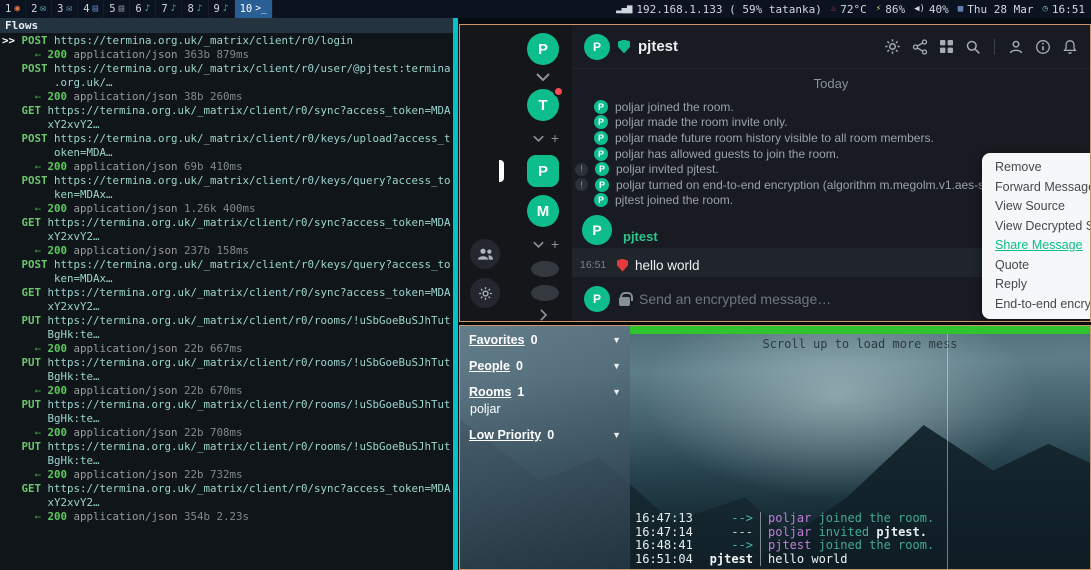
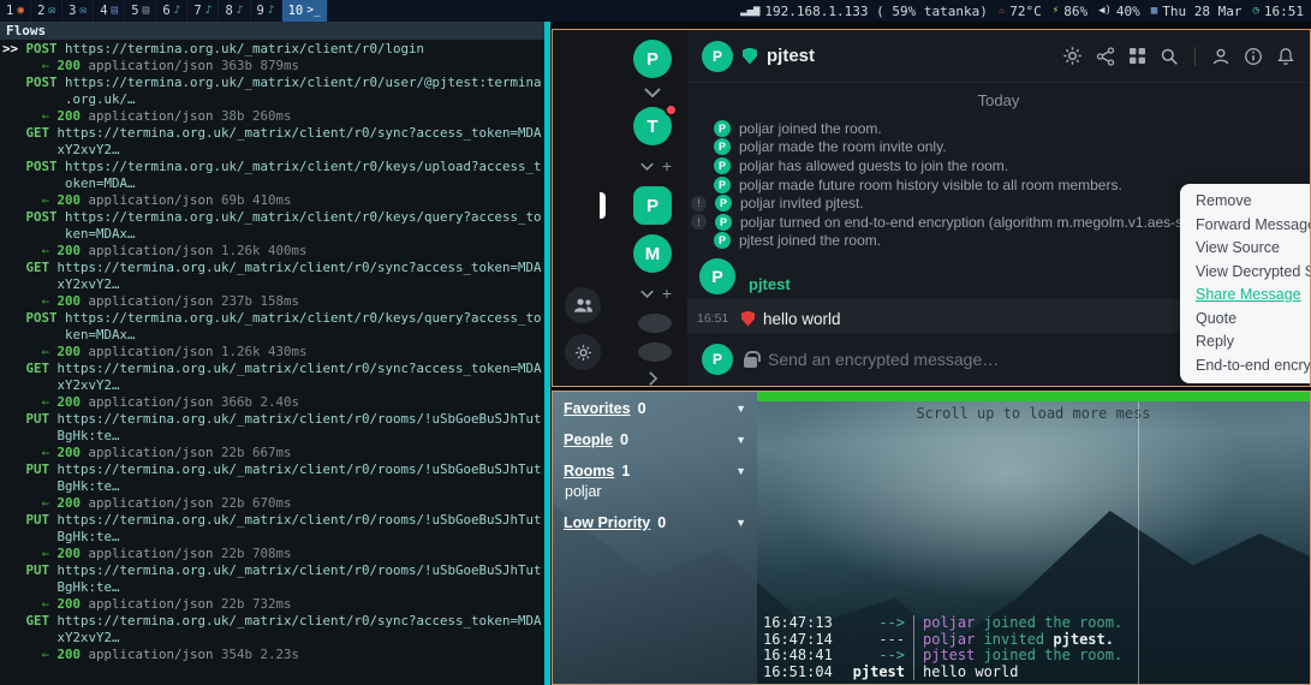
  1
  ◉
  2
  ✉
  3
  ✉
  4
  ▤
  5
  ▤
  6
  ♪
  7
  ♪
  8
  ♪
  9
  ♪
  10
  >_
  ▂▄▆
  192.168.1.133 ( 59% tatanka)
  ♨
  72°C
  ⚡
  86%
  ◀)
  40%
  ▦
  Thu 28 Mar
  ◷
  16:51
  Flows
  >> POST https://termina.org.uk/_matrix/client/r0/login
  ← 200 application/json 363b 879ms
  POST https://termina.org.uk/_matrix/client/r0/user/@pjtest:termina
  .org.uk/…
  ← 200 application/json 38b 260ms
  GET https://termina.org.uk/_matrix/client/r0/sync?access_token=MDA
  xY2xvY2…
  POST https://termina.org.uk/_matrix/client/r0/keys/upload?access_t
  oken=MDA…
  ← 200 application/json 69b 410ms
  POST https://termina.org.uk/_matrix/client/r0/keys/query?access_to
  ken=MDAx…
  ← 200 application/json 1.26k 400ms
  GET https://termina.org.uk/_matrix/client/r0/sync?access_token=MDA
  xY2xvY2…
  ← 200 application/json 237b 158ms
  POST https://termina.org.uk/_matrix/client/r0/keys/query?access_to
  ken=MDAx…
+ ← 200 application/json 1.26k 430ms
  GET https://termina.org.uk/_matrix/client/r0/sync?access_token=MDA
  xY2xvY2…
+ ← 200 application/json 366b 2.40s
  PUT https://termina.org.uk/_matrix/client/r0/rooms/!uSbGoeBuSJhTut
  BgHk:te…
  ← 200 application/json 22b 667ms
  PUT https://termina.org.uk/_matrix/client/r0/rooms/!uSbGoeBuSJhTut
  BgHk:te…
  ← 200 application/json 22b 670ms
  PUT https://termina.org.uk/_matrix/client/r0/rooms/!uSbGoeBuSJhTut
  BgHk:te…
  ← 200 application/json 22b 708ms
  PUT https://termina.org.uk/_matrix/client/r0/rooms/!uSbGoeBuSJhTut
  BgHk:te…
  ← 200 application/json 22b 732ms
  GET https://termina.org.uk/_matrix/client/r0/sync?access_token=MDA
  xY2xvY2…
  ← 200 application/json 354b 2.23s
  P
  T
  +
  P
  M
  +
  P
  pjtest
  Today
  P
  poljar joined the room.
  P
  poljar made the room invite only.
  P
- poljar made future room history visible to all room members.
+ poljar has allowed guests to join the room.
  P
- poljar has allowed guests to join the room.
+ poljar made future room history visible to all room members.
  !
  P
  poljar invited pjtest.
  !
  P
  poljar turned on end-to-end encryption (algorithm m.megolm.v1.aes-
  P
  pjtest joined the room.
  P
  pjtest
  16:51
  hello world
  P
  Send an encrypted message…
  Remove
  Forward Messag
  View Source
  View Decrypted S
  Share Message
  Quote
  Reply
  End-to-end encry
  Favorites
  0
  ▼
  People
  0
  ▼
  Rooms
  1
  ▼
  poljar
  Low Priority
  0
  ▼
  Scroll up to load more mess
  16:47:13
  -->
  poljar joined the room.
  16:47:14
  ---
  poljar invited pjtest.
  16:48:41
  -->
  pjtest joined the room.
  16:51:04
  pjtest
  hello world
